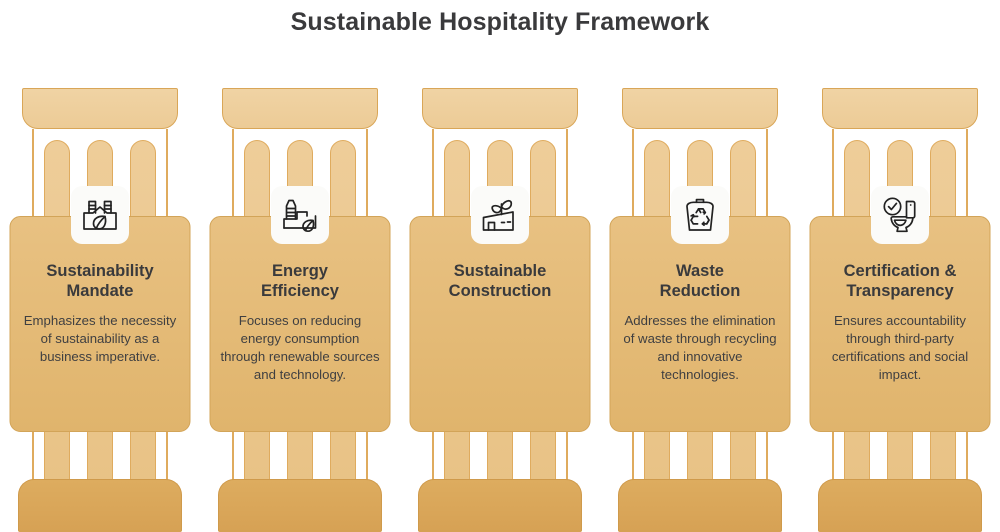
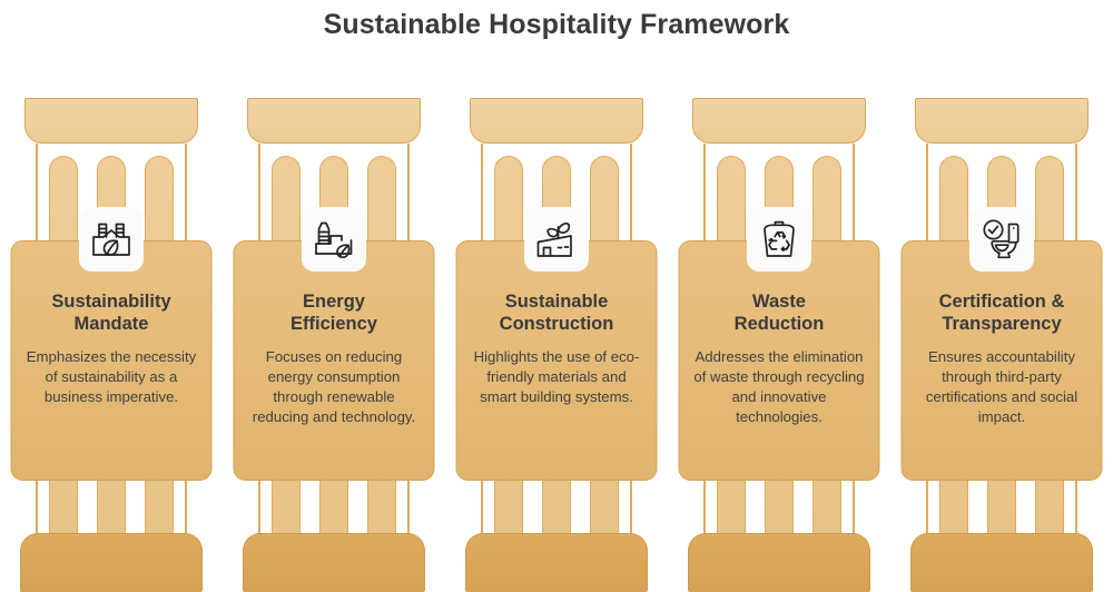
  Sustainable Hospitality Framework
  Sustainability
  Mandate
  Emphasizes the necessity of sustainability as a business imperative.
  Energy
  Efficiency
- Focuses on reducing energy consumption through renewable sources and technology.
+ Focuses on reducing energy consumption through renewable reducing and technology.
  Sustainable
  Construction
+ Highlights the use of eco-friendly materials and smart building systems.
  Waste
  Reduction
  Addresses the elimination of waste through recycling and innovative technologies.
  Certification &
  Transparency
  Ensures accountability through third-party certifications and social impact.
